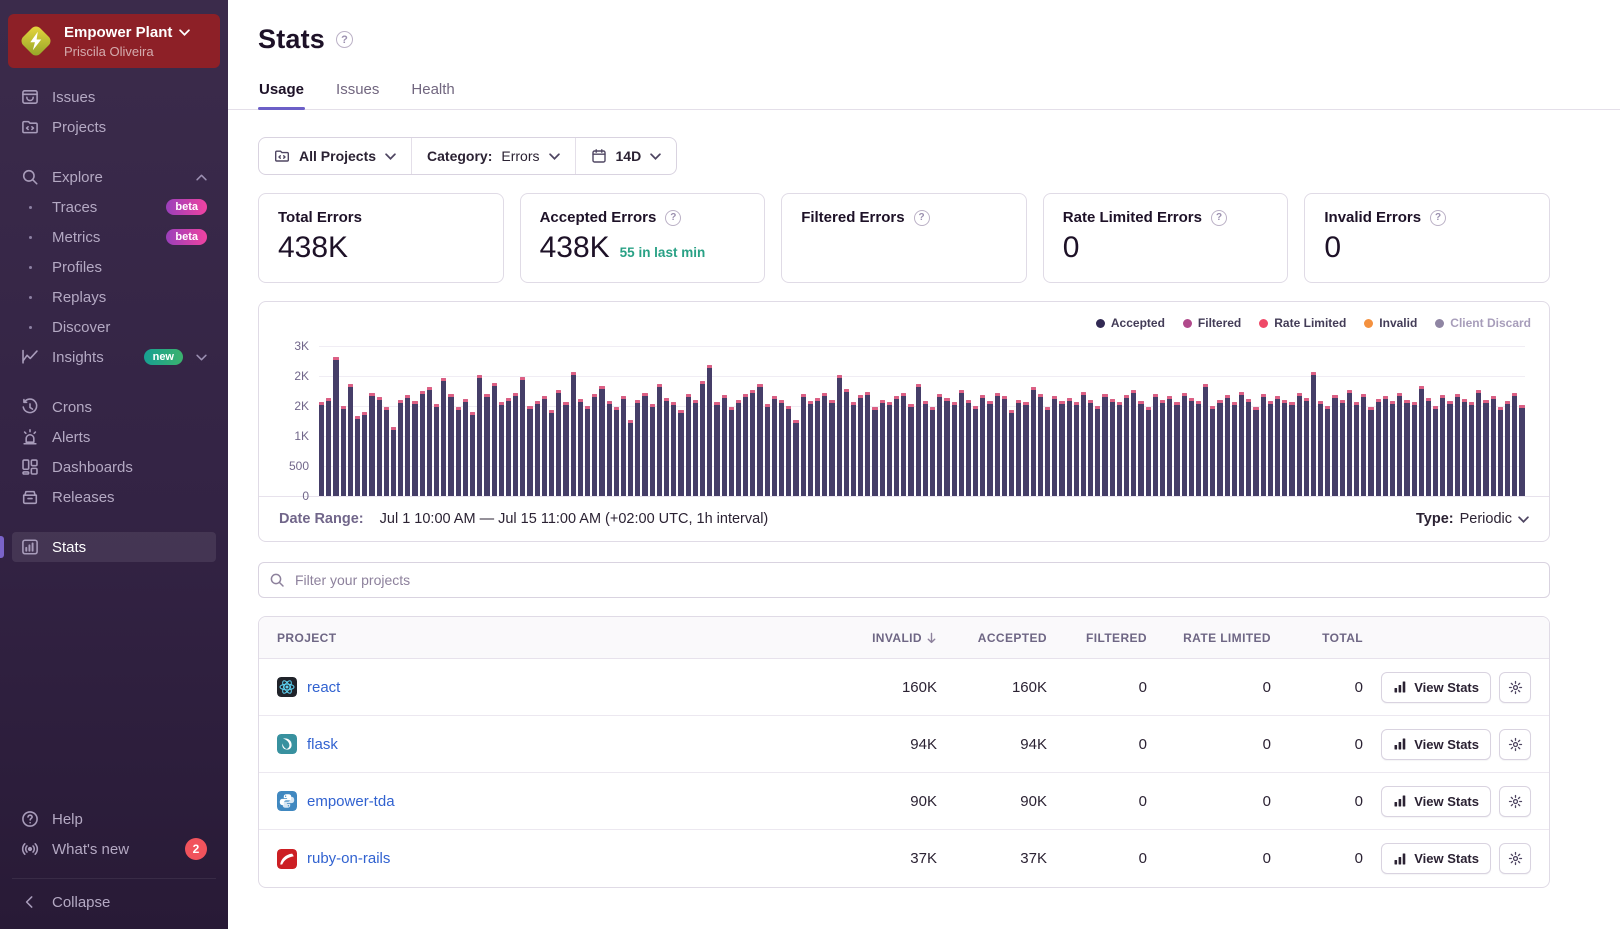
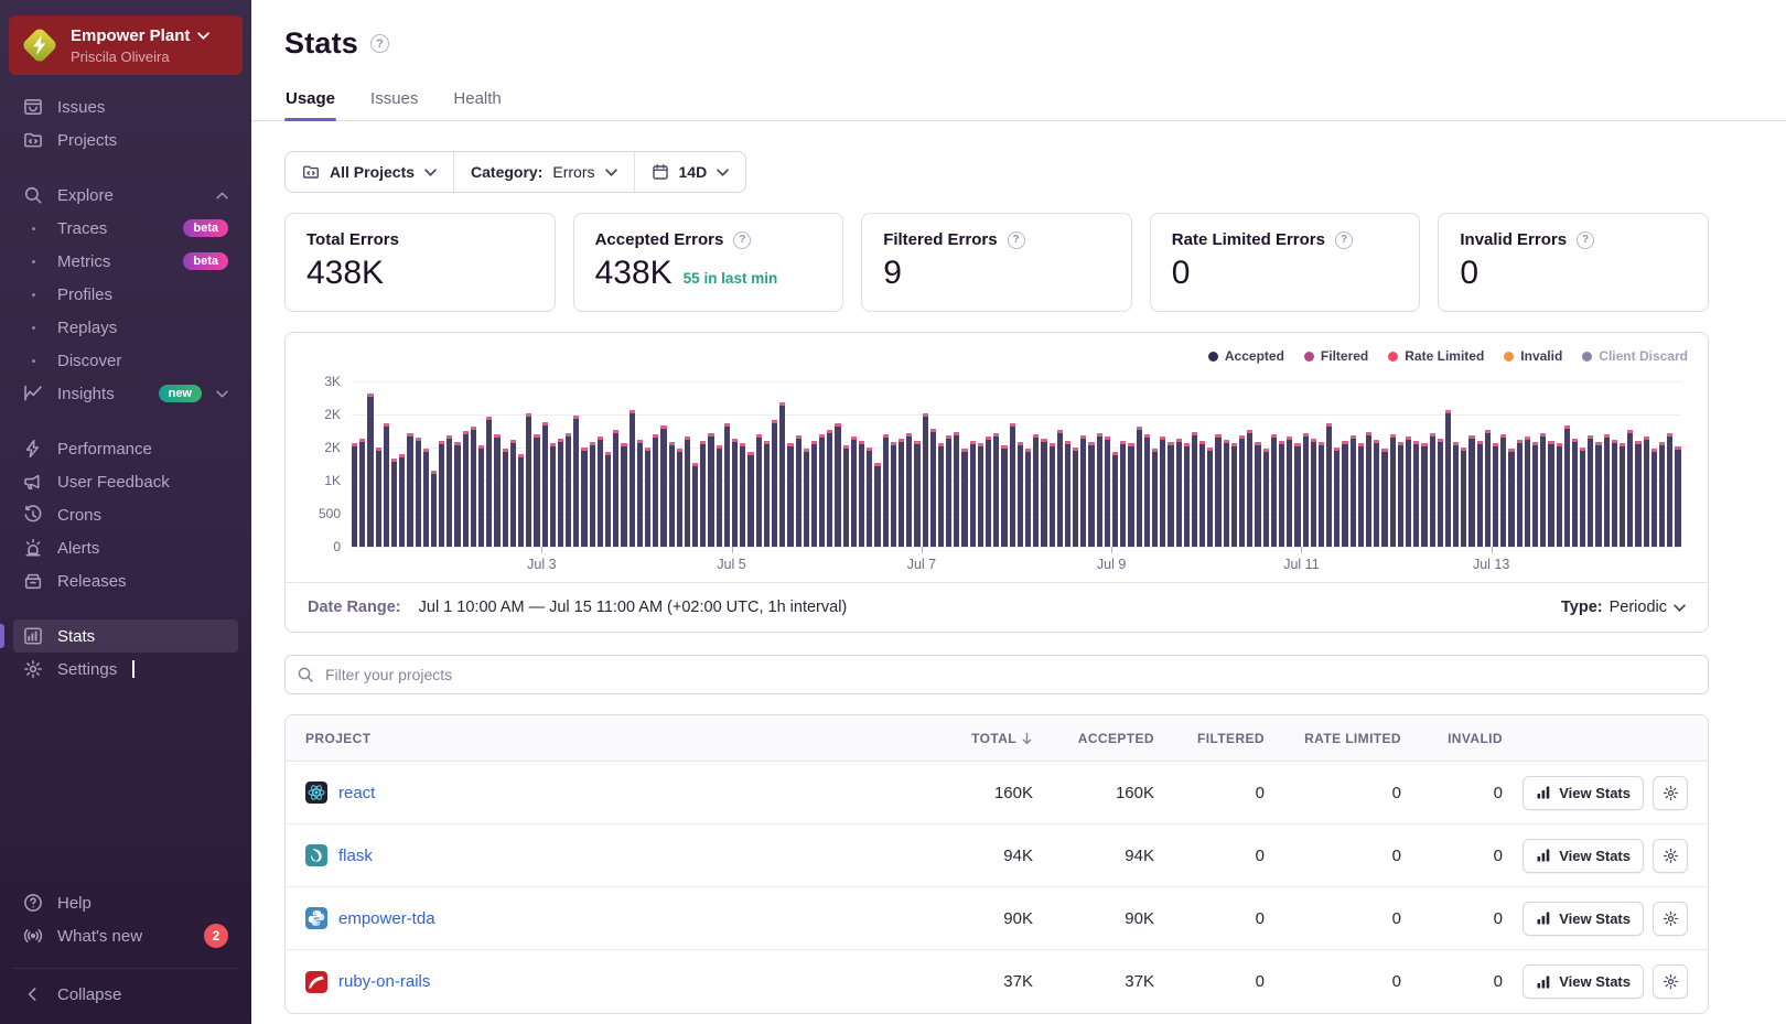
  Empower Plant
  Priscila Oliveira
  Issues
  Projects
  Explore
  Traces
  beta
  Metrics
  beta
  Profiles
  Replays
  Discover
  Insights
  new
+ Performance
+ User Feedback
  Crons
  Alerts
- Dashboards
  Releases
  Stats
+ Settings
  Help
  What's new
  2
  Collapse
  Stats
  ?
  Usage
  Issues
  Health
  All Projects
  Category:
  Errors
  14D
  Total Errors
  438K
  Accepted Errors
  ?
  438K
  55 in last min
  Filtered Errors
  ?
+ 9
  Rate Limited Errors
  ?
  0
  Invalid Errors
  ?
  0
  Accepted
  Filtered
  Rate Limited
  Invalid
  Client Discard
  0
  500
  1K
  2K
  2K
  3K
+ Jul 3
+ Jul 5
+ Jul 7
+ Jul 9
+ Jul 11
+ Jul 13
  Date Range: Jul 1 10:00 AM — Jul 15 11:00 AM (+02:00 UTC, 1h interval)
  Type:
  Periodic
  Filter your projects
  PROJECT
- INVALID
+ TOTAL
  ACCEPTED
  FILTERED
  RATE LIMITED
- TOTAL
+ INVALID
  react
  160K
  160K
  0
  0
  0
  View Stats
  flask
  94K
  94K
  0
  0
  0
  View Stats
  empower-tda
  90K
  90K
  0
  0
  0
  View Stats
  ruby-on-rails
  37K
  37K
  0
  0
  0
  View Stats
